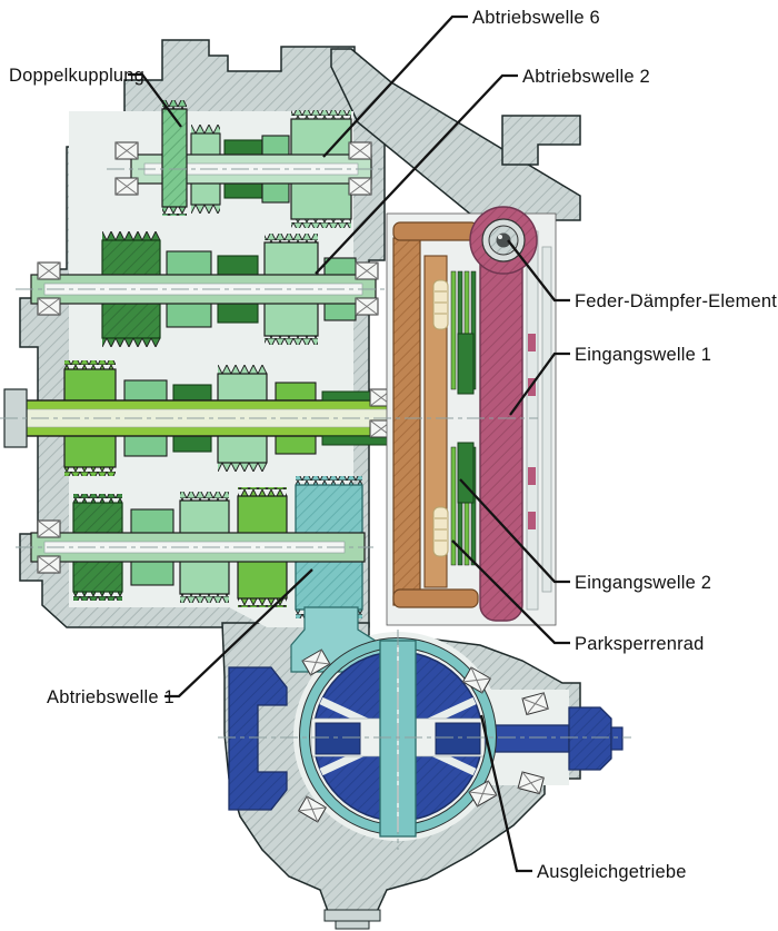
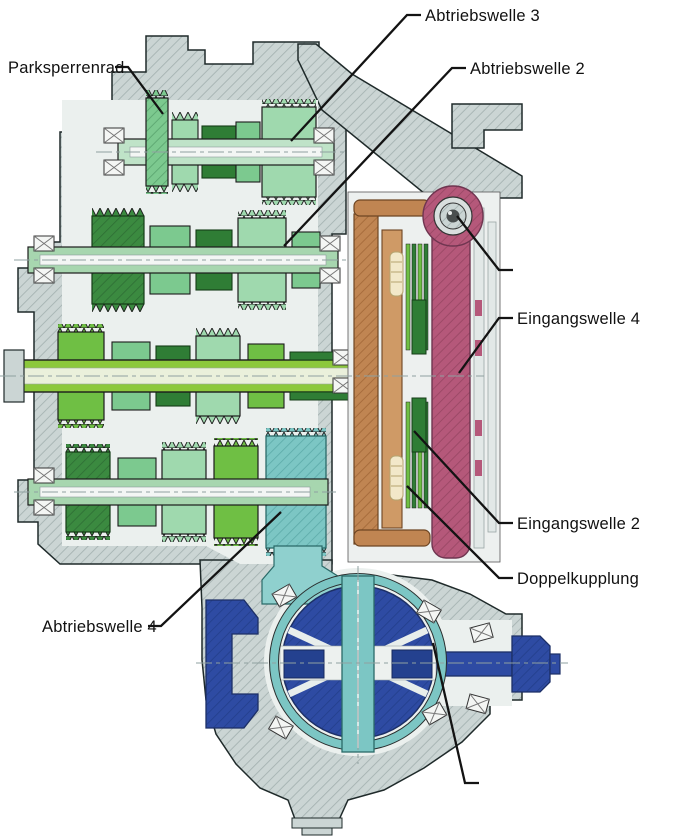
- Doppelkupplung
+ Parksperrenrad
- Abtriebswelle 6
+ Abtriebswelle 3
  Abtriebswelle 2
- Feder-Dämpfer-Element
- Eingangswelle 1
+ Eingangswelle 4
  Eingangswelle 2
- Parksperrenrad
+ Doppelkupplung
- Abtriebswelle 1
+ Abtriebswelle 4
- Ausgleichgetriebe
